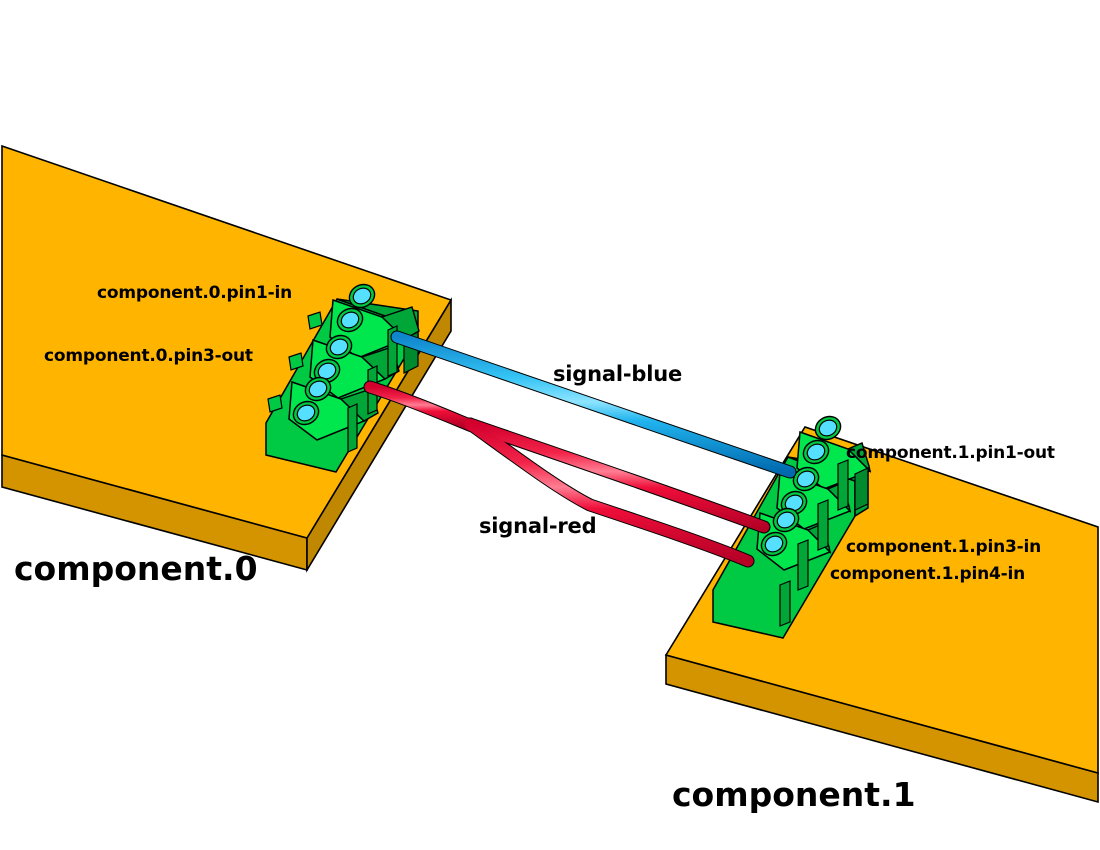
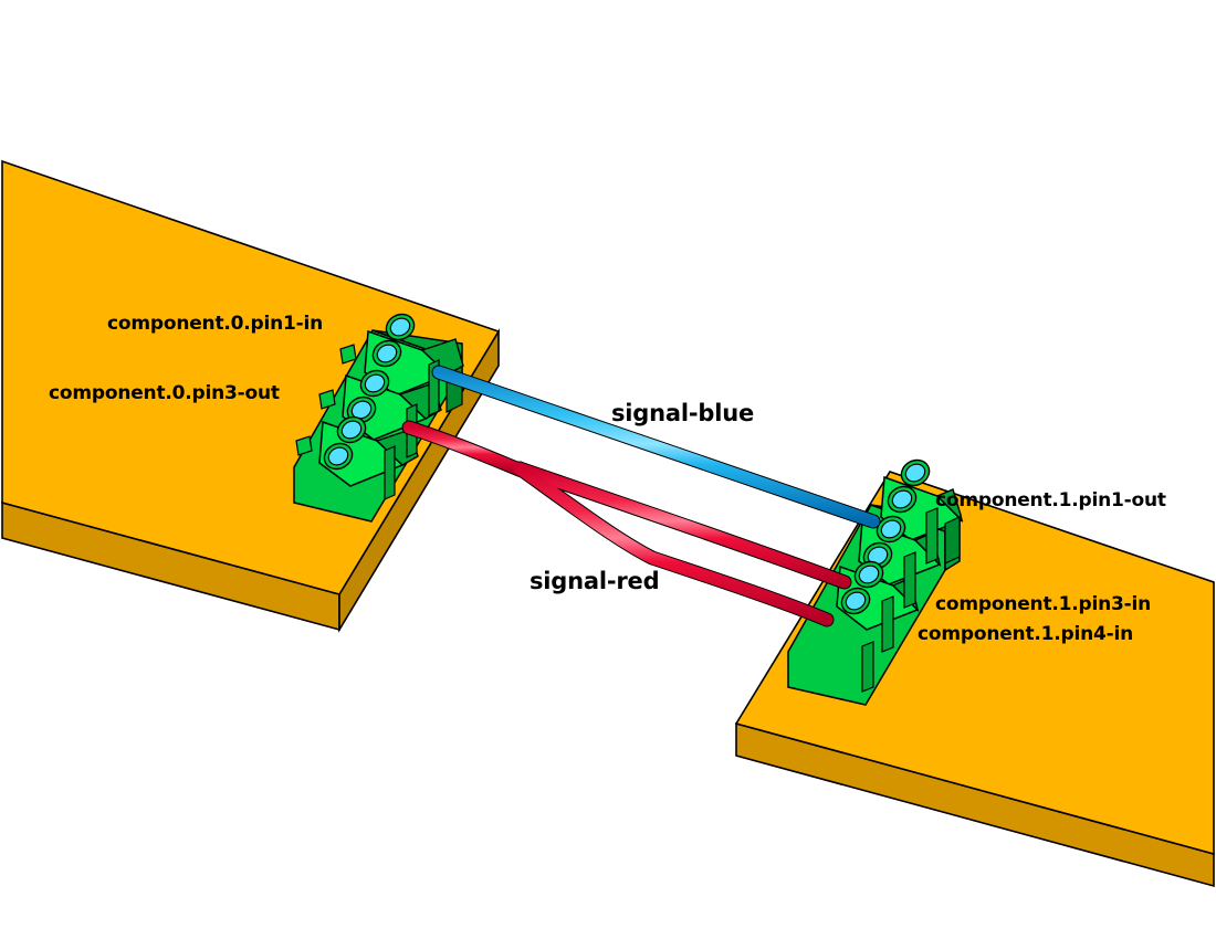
  component.0.pin1-in
  component.0.pin3-out
  component.1.pin1-out
  component.1.pin3-in
  component.1.pin4-in
  signal-blue
  signal-red
- component.0
- component.1
